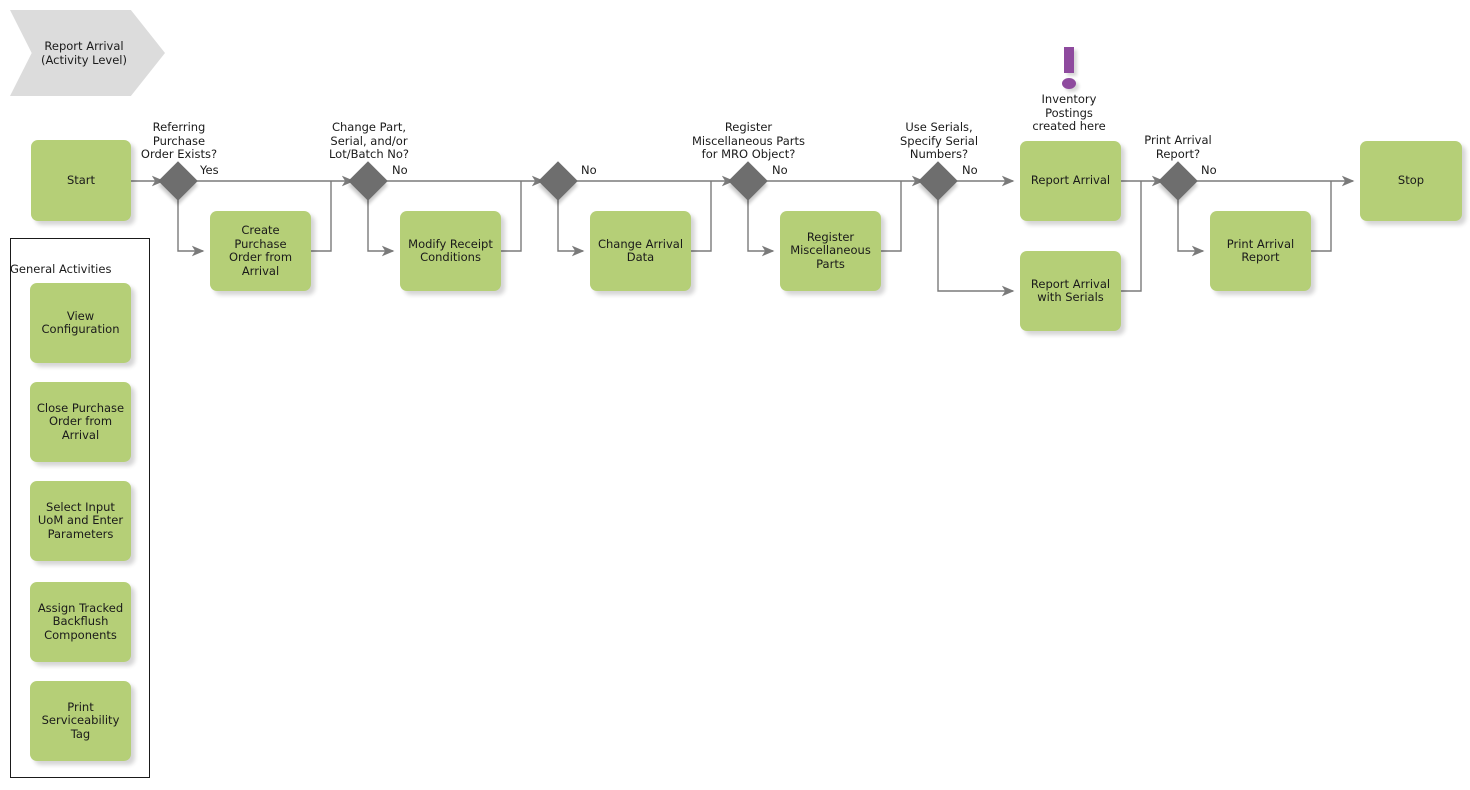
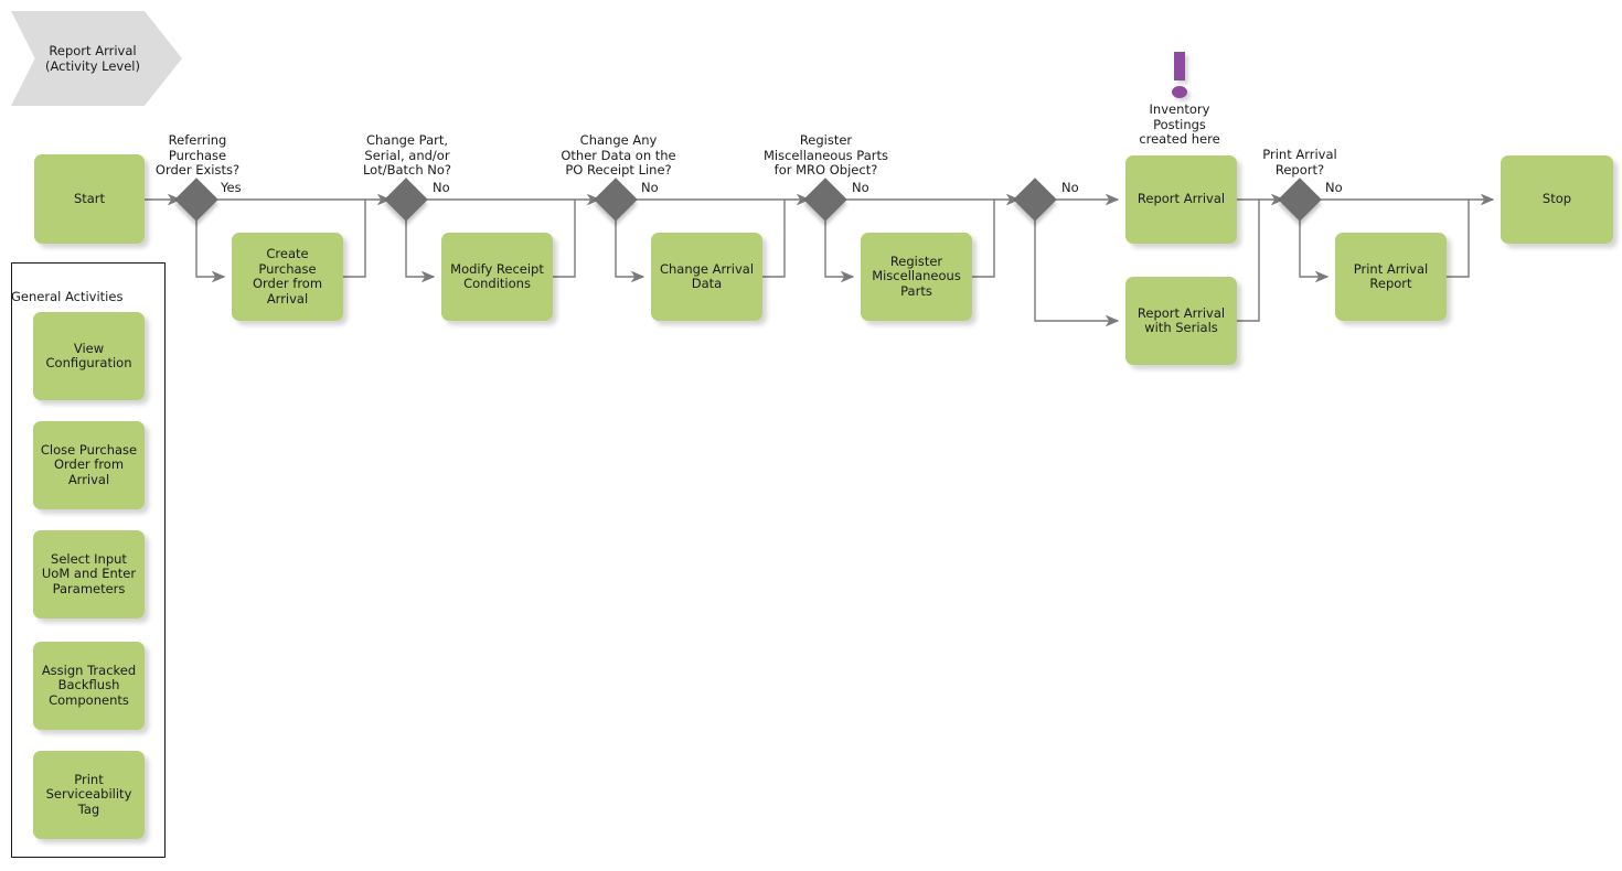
  Report Arrival
  (Activity Level)
  Start
  Create Purchase
  Order from
  Arrival
  Modify Receipt
  Conditions
  Change Arrival
  Data
  Register
  Miscellaneous
  Parts
  Report Arrival
  Report Arrival
  with Serials
  Print Arrival
  Report
  Stop
  Referring
  Purchase
  Order Exists?
  Change Part,
  Serial, and/or
  Lot/Batch No?
+ Change Any
+ Other Data on the
+ PO Receipt Line?
  Register
  Miscellaneous Parts
  for MRO Object?
- Use Serials,
- Specify Serial
- Numbers?
  Print Arrival
  Report?
  Yes
  No
  No
  No
  No
  No
  Inventory
  Postings
  created here
  General Activities
  View
  Configuration
  Close Purchase
  Order from
  Arrival
  Select Input
  UoM and Enter
  Parameters
  Assign Tracked
  Backflush
  Components
  Print
  Serviceability
  Tag
